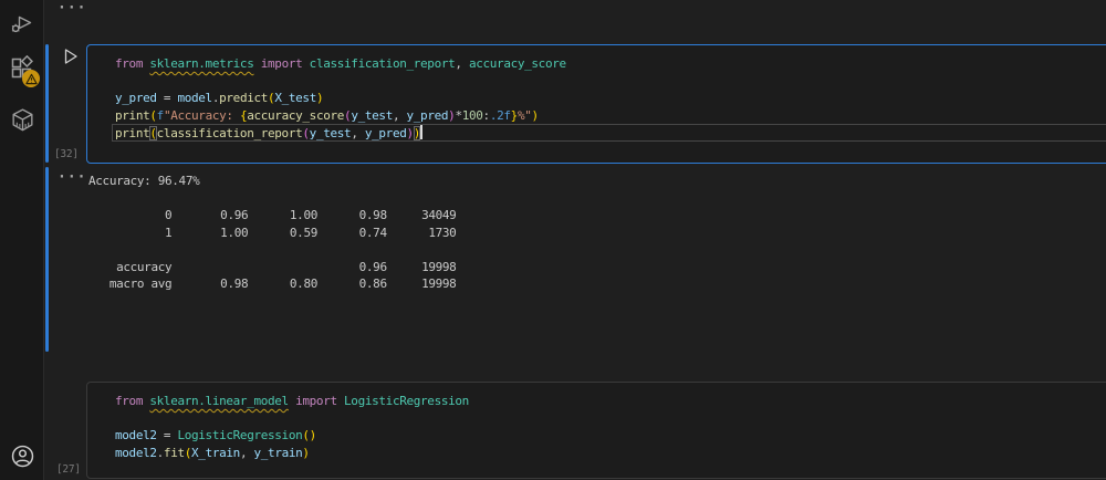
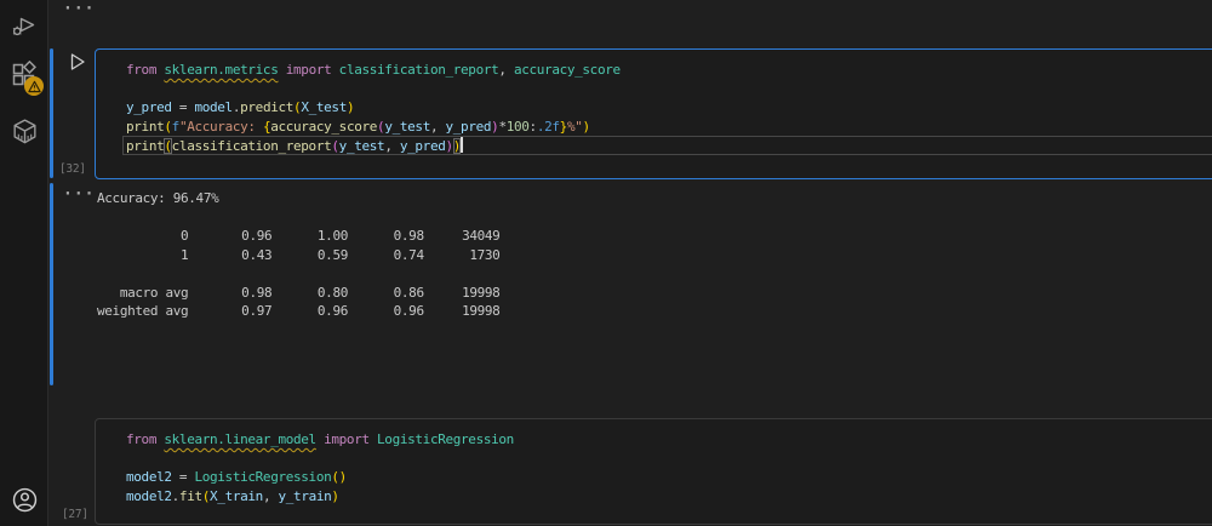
  ···
  from sklearn.metrics import classification_report, accuracy_score
  y_pred = model.predict(X_test)
  print(f"Accuracy: {accuracy_score(y_test, y_pred)*100:.2f}%")
  print(classification_report(y_test, y_pred))
  [32]
  ···
  Accuracy: 96.47%
  0 0.96 1.00 0.98 34049
- 1 1.00 0.59 0.74 1730
+ 1 0.43 0.59 0.74 1730
- accuracy 0.96 19998
  macro avg 0.98 0.80 0.86 19998
+ weighted avg 0.97 0.96 0.96 19998
  from sklearn.linear_model import LogisticRegression
  model2 = LogisticRegression()
  model2.fit(X_train, y_train)
  [27]
